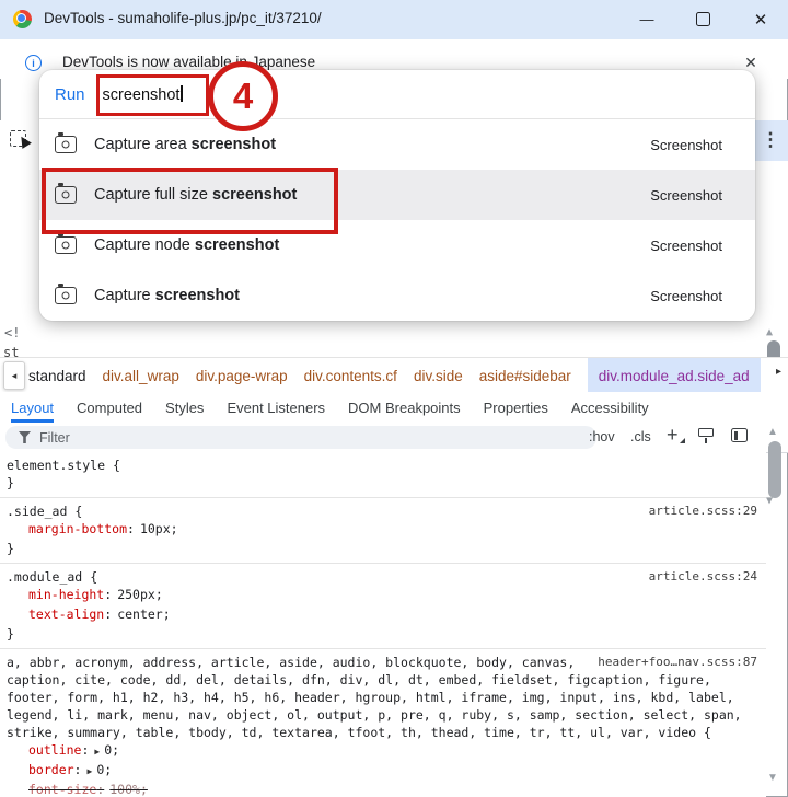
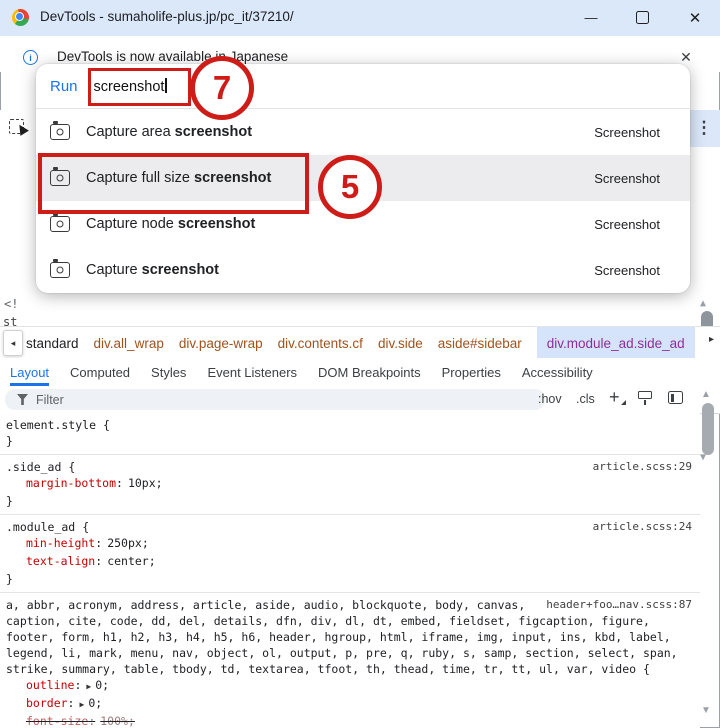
  DevTools - sumaholife-plus.jp/pc_it/37210/
  —
  ✕
  i
  DevTools is now available Japanese
  ✕
  ⋮
  <!
  st
  ▲
  ▼
  Run
  screenshot
  Capture area screenshot
  Screenshot
  Capture full size screenshot
  Screenshot
  Capture node screenshot
  Screenshot
  Capture screenshot
  Screenshot
- 4
+ 7
+ 5
  standard
  div.all_wrap
  div.page-wrap
  div.contents.cf
  div.side
  aside#sidebar
  div.module_ad.side_ad
  ◂
  ▸
  Layout
  Computed
  Styles
  Event Listeners
  DOM Breakpoints
  Properties
  Accessibility
  Filter
  :hov
  .cls
  +
  ▲
  ▼
  element.style {
  }
  article.scss:29
  .side_ad {
  margin-bottom: 10px;
  }
  article.scss:24
  .module_ad {
  min-height: 250px;
  text-align: center;
  }
  header+foo…nav.scss:87
  a, abbr, acronym, address, article, aside, audio, blockquote, body, canvas, caption, cite, code, dd, del, details, dfn, div, dl, dt, embed, fieldset, figcaption, figure, footer, form, h1, h2, h3, h4, h5, h6, header, hgroup, html, iframe, img, input, ins, kbd, label, legend, li, mark, menu, nav, object, ol, output, p, pre, q, ruby, s, samp, section, select, span, strike, summary, table, tbody, td, textarea, tfoot, th, thead, time, tr, tt, ul, var, video {
  outline: ▶ 0;
  border: ▶ 0;
  font-size: 100%;
